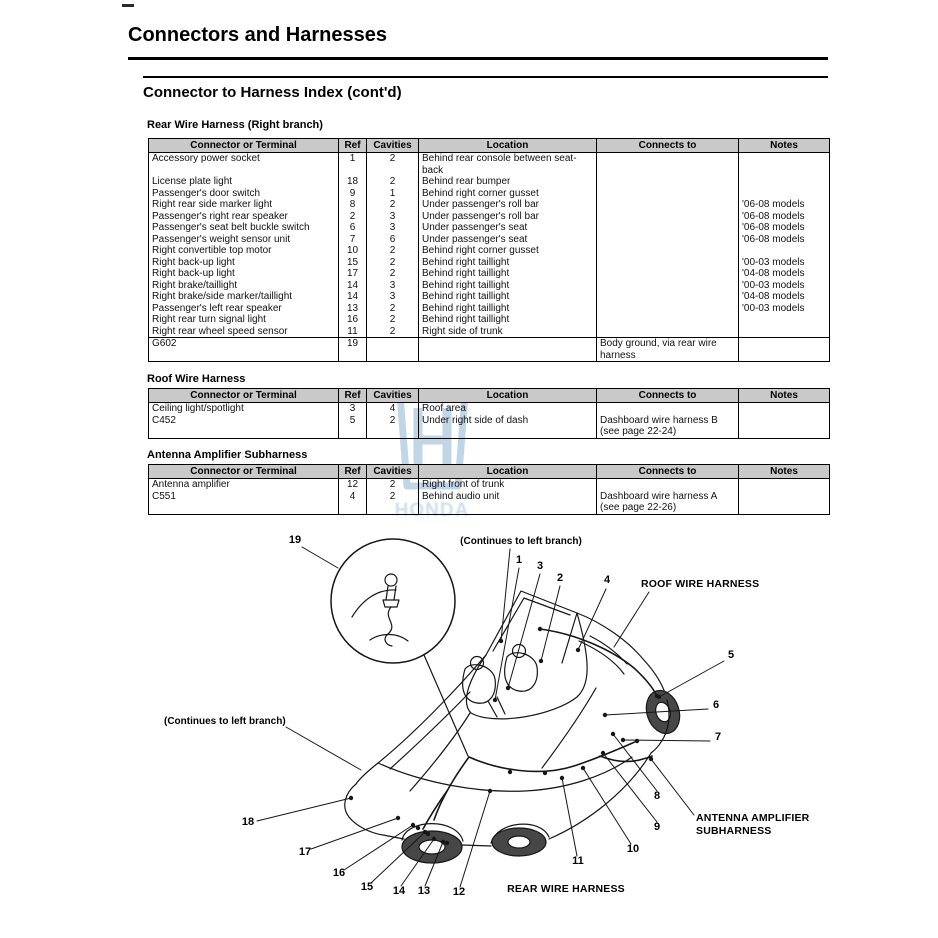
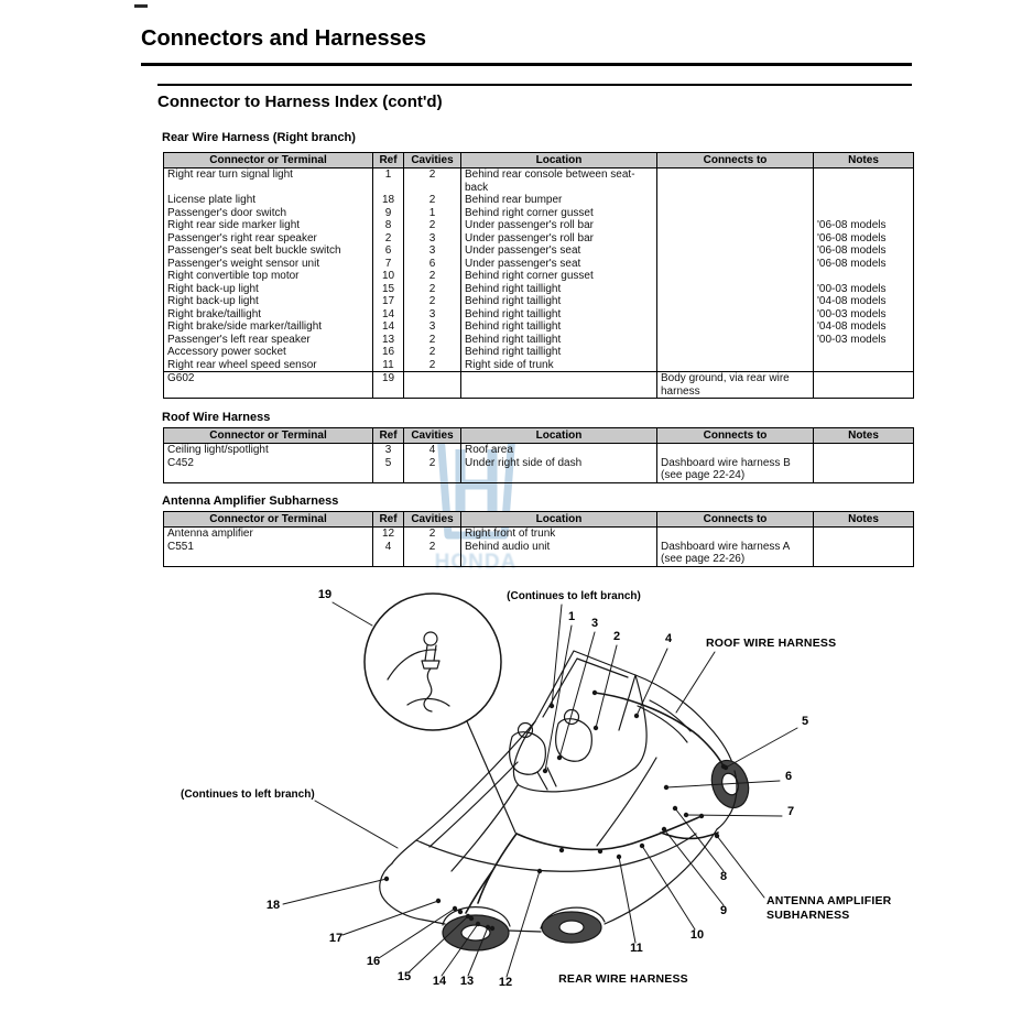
  Connectors and Harnesses
  Connector to Harness Index (cont'd)
  HONDA
  Rear Wire Harness (Right branch)
  Connector or Terminal	Ref	Cavities	Location	Connects to	Notes
- Accessory power socket	1	2	Behind rear console between seat-back
+ Right rear turn signal light	1	2	Behind rear console between seat-back
  License plate light	18	2	Behind rear bumper
  Passenger's door switch	9	1	Behind right corner gusset
  Right rear side marker light	8	2	Under passenger's roll bar		'06-08 models
  Passenger's right rear speaker	2	3	Under passenger's roll bar		'06-08 models
  Passenger's seat belt buckle switch	6	3	Under passenger's seat		'06-08 models
  Passenger's weight sensor unit	7	6	Under passenger's seat		'06-08 models
  Right convertible top motor	10	2	Behind right corner gusset
  Right back-up light	15	2	Behind right taillight		'00-03 models
  Right back-up light	17	2	Behind right taillight		'04-08 models
  Right brake/taillight	14	3	Behind right taillight		'00-03 models
  Right brake/side marker/taillight	14	3	Behind right taillight		'04-08 models
  Passenger's left rear speaker	13	2	Behind right taillight		'00-03 models
- Right rear turn signal light	16	2	Behind right taillight
+ Accessory power socket	16	2	Behind right taillight
  Right rear wheel speed sensor	11	2	Right side of trunk
  G602	19			Body ground, via rear wire harness
  Roof Wire Harness
  Connector or Terminal	Ref	Cavities	Location	Connects to	Notes
  Ceiling light/spotlight	3	4	Roof area
  C452	5	2	Under right side of dash	Dashboard wire harness B (see page 22-24)
  Antenna Amplifier Subharness
  Connector or Terminal	Ref	Cavities	Location	Connects to	Notes
  Antenna amplifier	12	2	Right front of trunk
  C551	4	2	Behind audio unit	Dashboard wire harness A (see page 22-26)
  19
  (Continues to left branch)
  1
  3
  2
  4
  ROOF WIRE HARNESS
  5
  6
  7
  (Continues to left branch)
  18
  17
  16
  15
  14
  13
  12
  REAR WIRE HARNESS
  11
  10
  9
  8
  ANTENNA AMPLIFIER
  SUBHARNESS
